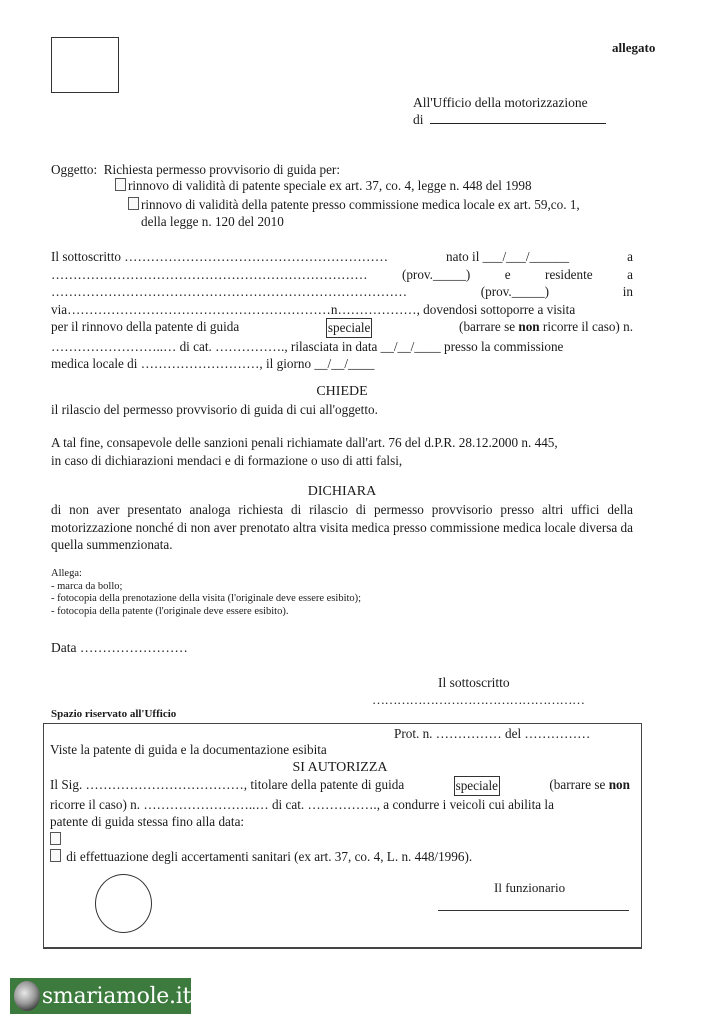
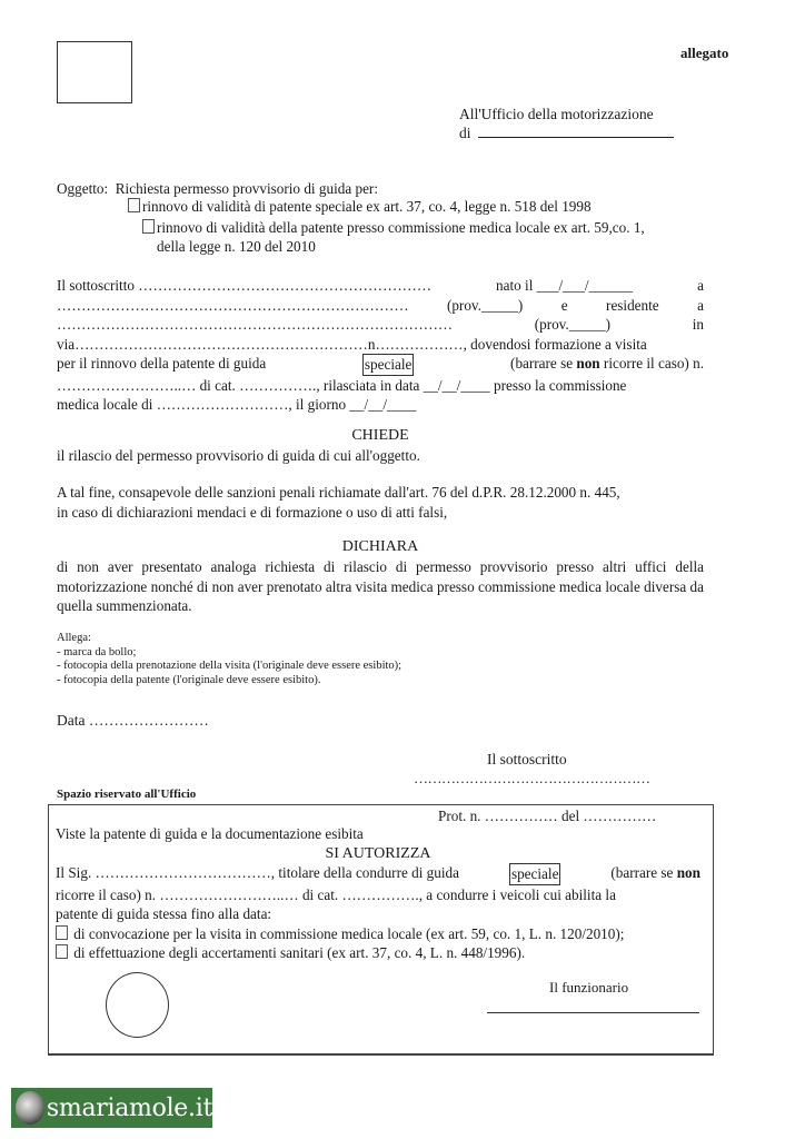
  allegato
  All'Ufficio della motorizzazione
  di
  Oggetto: Richiesta permesso provvisorio di guida per:
- rinnovo di validità di patente speciale ex art. 37, co. 4, legge n. 448 del 1998
+ rinnovo di validità di patente speciale ex art. 37, co. 4, legge n. 518 del 1998
  rinnovo di validità della patente presso commissione medica locale ex art. 59,co. 1,
  della legge n. 120 del 2010
  Il sottoscritto ……………………………………………………
  nato il ___/___/______
  a
  ………………………………………………………………
  (prov._____)
  e
  residente
  a
  ………………………………………………………………………
  (prov._____)
  in
- via……………………………………………………n………………, dovendosi sottoporre a visita
+ via……………………………………………………n………………, dovendosi formazione a visita
  per il rinnovo della patente di guida
  speciale
  (barrare se non ricorre il caso) n.
  ……………………..… di cat. ……………., rilasciata in data __/__/____ presso la commissione
  medica locale di ………………………, il giorno __/__/____
  CHIEDE
  il rilascio del permesso provvisorio di guida di cui all'oggetto.
  A tal fine, consapevole delle sanzioni penali richiamate dall'art. 76 del d.P.R. 28.12.2000 n. 445,
  in caso di dichiarazioni mendaci e di formazione o uso di atti falsi,
  DICHIARA
  di non aver presentato analoga richiesta di rilascio di permesso provvisorio presso altri uffici della motorizzazione nonché di non aver prenotato altra visita medica presso commissione medica locale diversa da quella summenzionata.
  Allega:
  - marca da bollo;
  - fotocopia della prenotazione della visita (l'originale deve essere esibito);
  - fotocopia della patente (l'originale deve essere esibito).
  Data ……………………
  Il sottoscritto
  ……………………………………………
  Spazio riservato all'Ufficio
  Prot. n. …………… del ……………
  Viste la patente di guida e la documentazione esibita
  SI AUTORIZZA
- Il Sig. ………………………………, titolare della patente di guida
+ Il Sig. ………………………………, titolare della condurre di guida
  speciale
  (barrare se non
  ricorre il caso) n. ……………………..… di cat. ……………., a condurre i veicoli cui abilita la
  patente di guida stessa fino alla data:
+ di convocazione per la visita in commissione medica locale (ex art. 59, co. 1, L. n. 120/2010);
  di effettuazione degli accertamenti sanitari (ex art. 37, co. 4, L. n. 448/1996).
  Il funzionario
  smariamole.it
